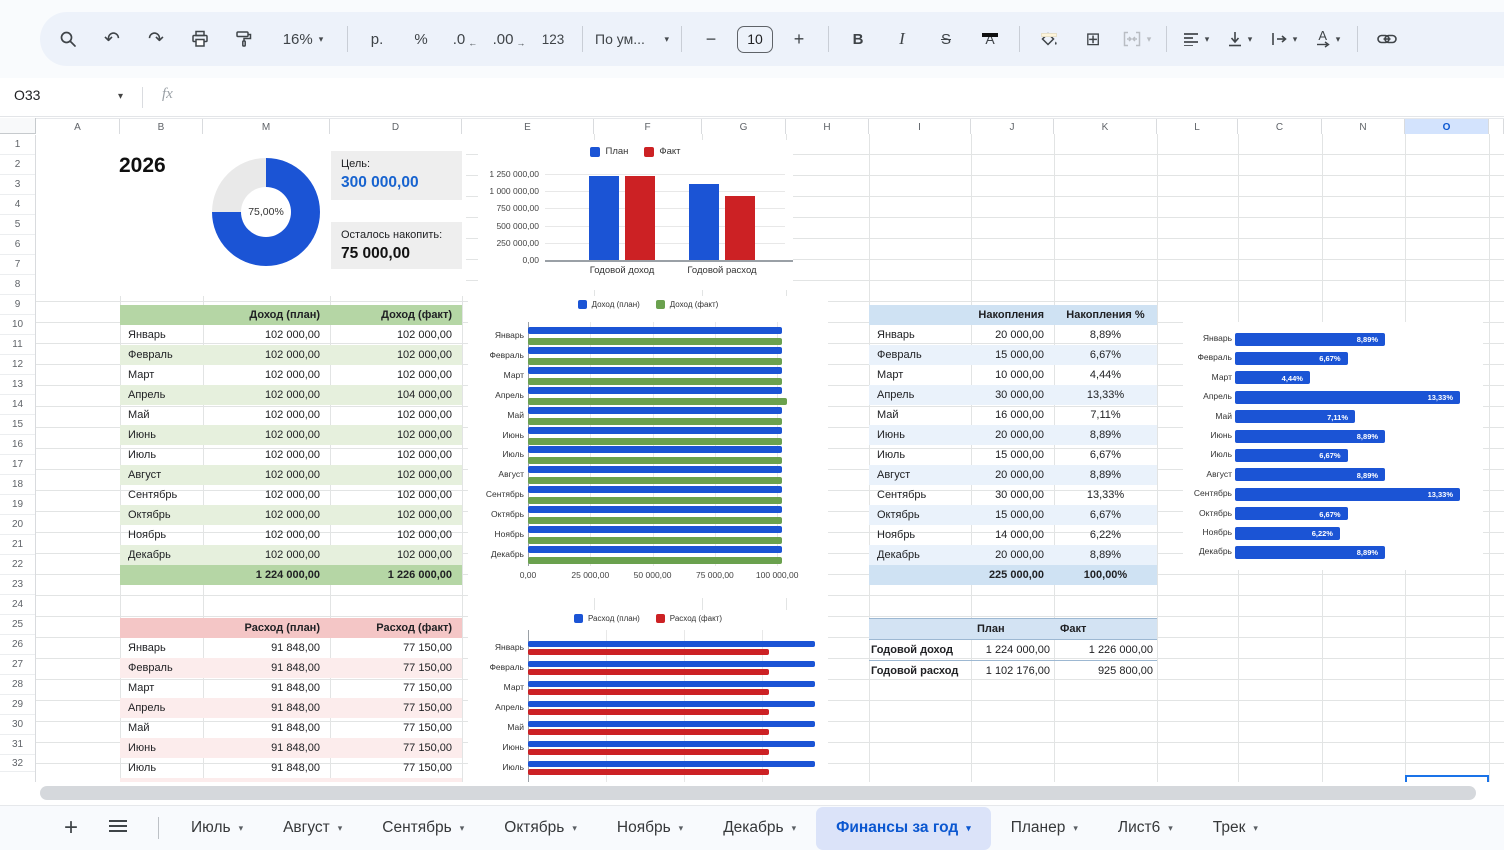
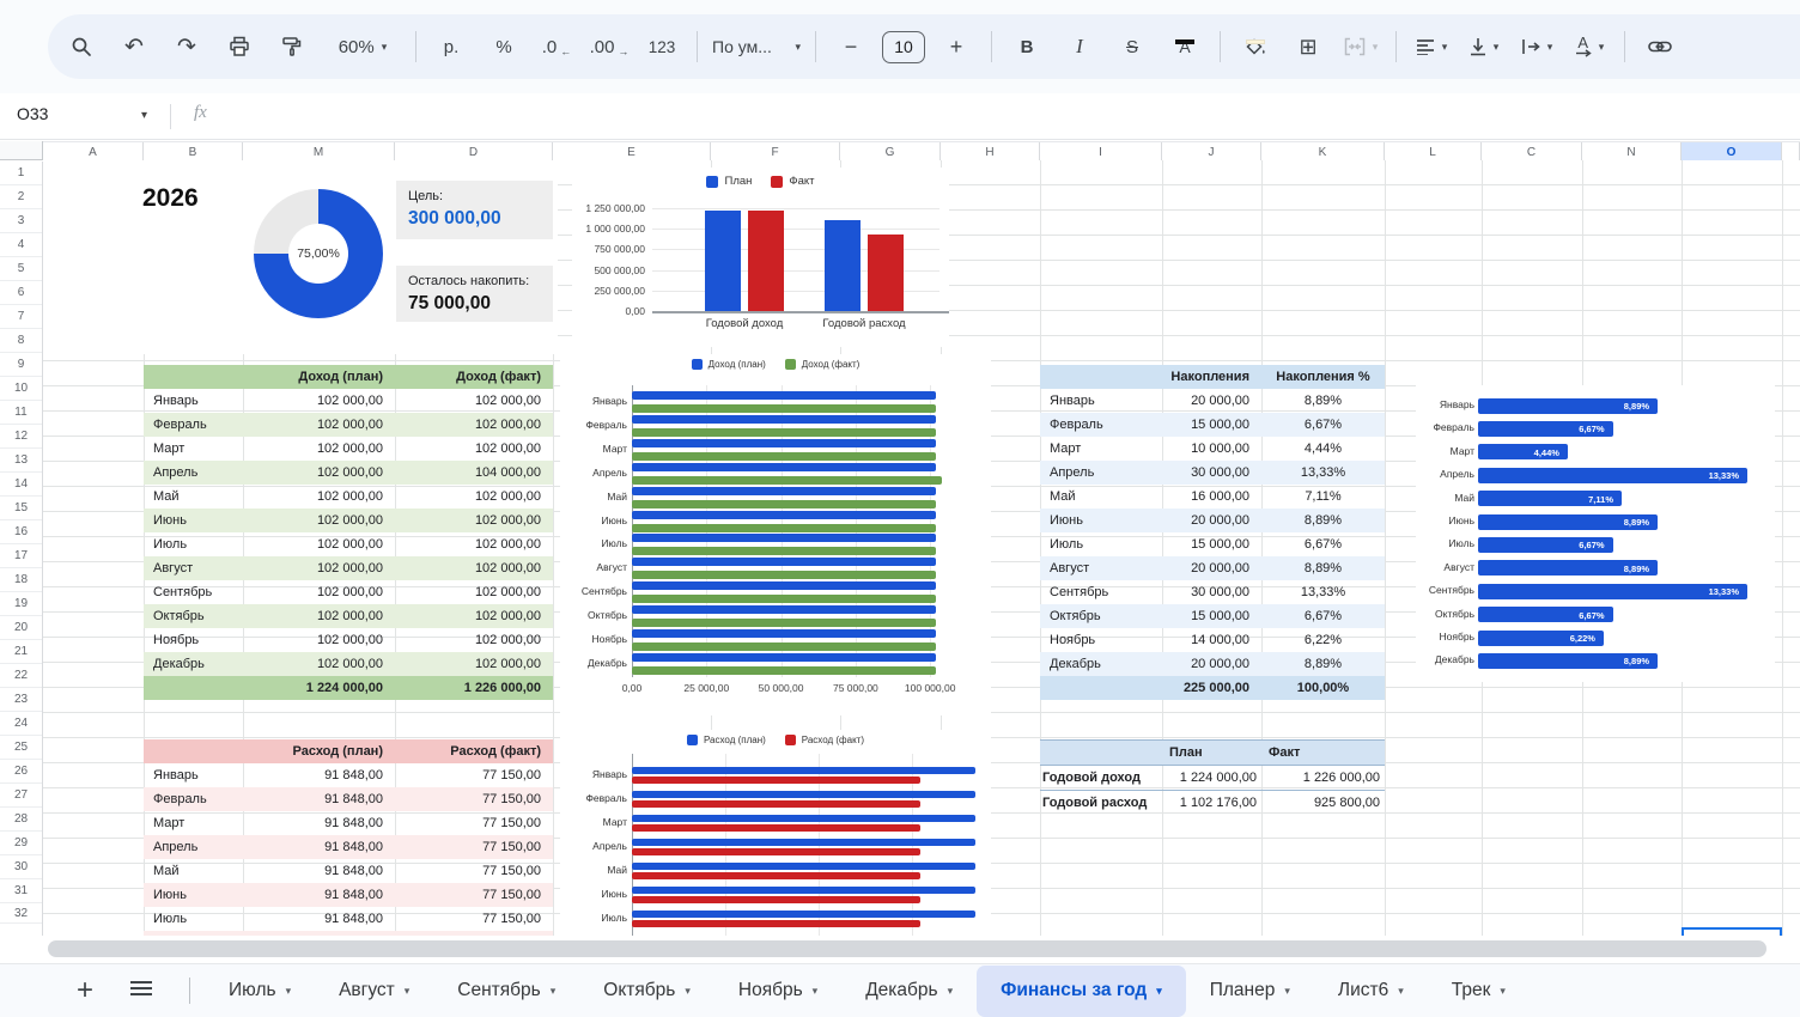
  ↶
  ↷
- 16%
+ 60%
  ▾
  р.
  %
  .0
  ←
  .00
  →
  123
  По ум...
  ▾
  −
  10
  +
  B
  I
  S
  A
  ⊞
  ▾
  ▾
  ▾
  ▾
  A
  ▾
  O33
  ▾
  fx
  A
  B
  M
  D
  E
  F
  G
  H
  I
  J
  K
  L
  C
  N
  O
  1
  2
  3
  4
  5
  6
  7
  8
  9
  10
  11
  12
  13
  14
  15
  16
  17
  18
  19
  20
  21
  22
  23
  24
  25
  26
  27
  28
  29
  30
  31
  32
  2026
  75,00%
  Цель:
  300 000,00
  Осталось накопить:
  75 000,00
  План
  Факт
  0,00
  250 000,00
  500 000,00
  750 000,00
  1 000 000,00
  1 250 000,00
  Годовой доход
  Годовой расход
  Доход (план)
  Доход (факт)
  0,00
  25 000,00
  50 000,00
  75 000,00
  100 000,00
  Январь
  Февраль
  Март
  Апрель
  Май
  Июнь
  Июль
  Август
  Сентябрь
  Октябрь
  Ноябрь
  Декабрь
  Январь
  8,89%
  Февраль
  6,67%
  Март
  4,44%
  Апрель
  13,33%
  Май
  7,11%
  Июнь
  8,89%
  Июль
  6,67%
  Август
  8,89%
  Сентябрь
  13,33%
  Октябрь
  6,67%
  Ноябрь
  6,22%
  Декабрь
  8,89%
  Расход (план)
  Расход (факт)
  Январь
  Февраль
  Март
  Апрель
  Май
  Июнь
  Июль
  Доход (план)
  Доход (факт)
  Январь
  102 000,00
  102 000,00
  Февраль
  102 000,00
  102 000,00
  Март
  102 000,00
  102 000,00
  Апрель
  102 000,00
  104 000,00
  Май
  102 000,00
  102 000,00
  Июнь
  102 000,00
  102 000,00
  Июль
  102 000,00
  102 000,00
  Август
  102 000,00
  102 000,00
  Сентябрь
  102 000,00
  102 000,00
  Октябрь
  102 000,00
  102 000,00
  Ноябрь
  102 000,00
  102 000,00
  Декабрь
  102 000,00
  102 000,00
  1 224 000,00
  1 226 000,00
  Накопления
  Накопления %
  Январь
  20 000,00
  8,89%
  Февраль
  15 000,00
  6,67%
  Март
  10 000,00
  4,44%
  Апрель
  30 000,00
  13,33%
  Май
  16 000,00
  7,11%
  Июнь
  20 000,00
  8,89%
  Июль
  15 000,00
  6,67%
  Август
  20 000,00
  8,89%
  Сентябрь
  30 000,00
  13,33%
  Октябрь
  15 000,00
  6,67%
  Ноябрь
  14 000,00
  6,22%
  Декабрь
  20 000,00
  8,89%
  225 000,00
  100,00%
  Расход (план)
  Расход (факт)
  Январь
  91 848,00
  77 150,00
  Февраль
  91 848,00
  77 150,00
  Март
  91 848,00
  77 150,00
  Апрель
  91 848,00
  77 150,00
  Май
  91 848,00
  77 150,00
  Июнь
  91 848,00
  77 150,00
  Июль
  91 848,00
  77 150,00
  План
  Факт
  Годовой доход
  1 224 000,00
  1 226 000,00
  Годовой расход
  1 102 176,00
  925 800,00
  +
  Июль
  ▾
  Август
  ▾
  Сентябрь
  ▾
  Октябрь
  ▾
  Ноябрь
  ▾
  Декабрь
  ▾
  Финансы за год
  ▾
  Планер
  ▾
  Лист6
  ▾
  Трек
  ▾
